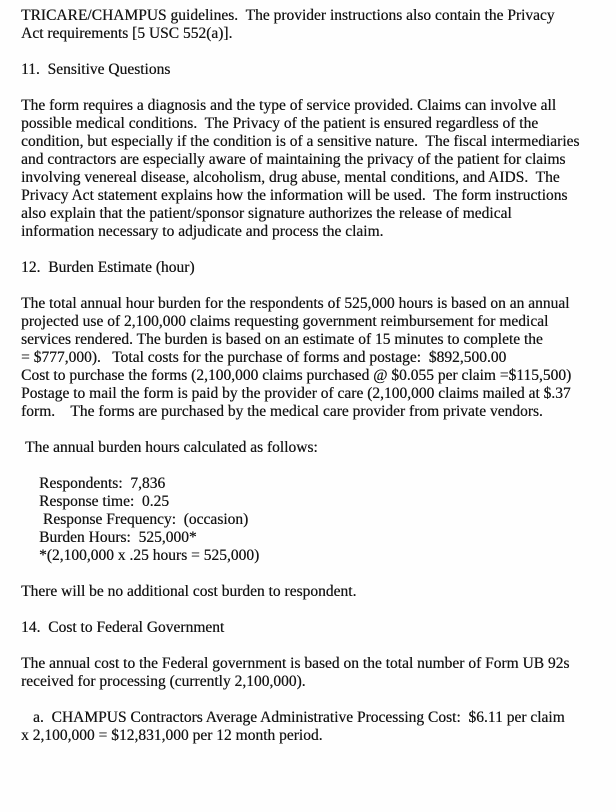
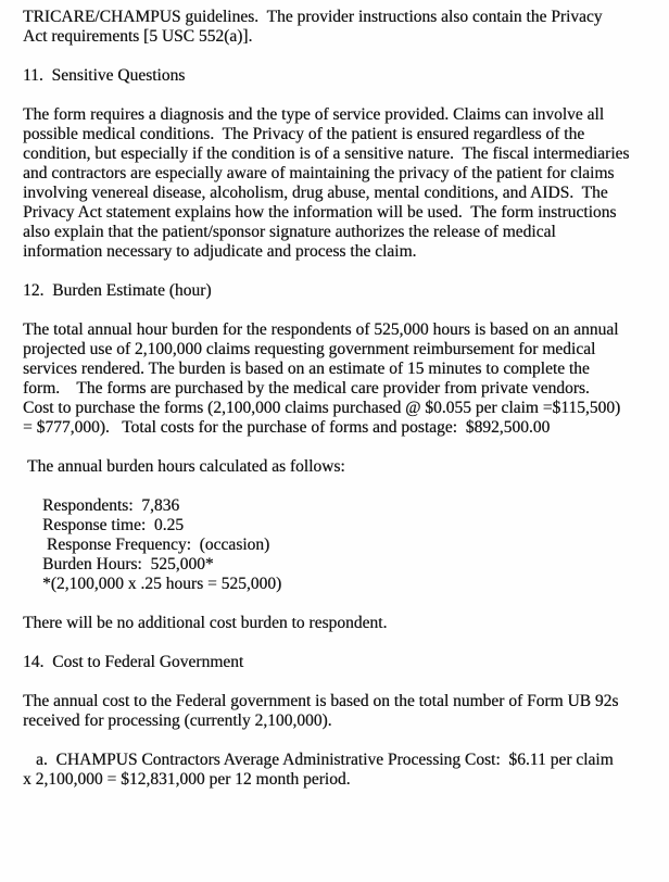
  TRICARE/CHAMPUS guidelines. The provider instructions also contain the Privacy
  Act requirements [5 USC 552(a)].
  11. Sensitive Questions
  The form requires a diagnosis and the type of service provided. Claims can involve all
  possible medical conditions. The Privacy of the patient is ensured regardless of the
  condition, but especially if the condition is of a sensitive nature. The fiscal intermediaries
  and contractors are especially aware of maintaining the privacy of the patient for claims
  involving venereal disease, alcoholism, drug abuse, mental conditions, and AIDS. The
  Privacy Act statement explains how the information will be used. The form instructions
  also explain that the patient/sponsor signature authorizes the release of medical
  information necessary to adjudicate and process the claim.
  12. Burden Estimate (hour)
  The total annual hour burden for the respondents of 525,000 hours is based on an annual
  projected use of 2,100,000 claims requesting government reimbursement for medical
  services rendered. The burden is based on an estimate of 15 minutes to complete the
- = $777,000). Total costs for the purchase of forms and postage: $892,500.00
+ form. The forms are purchased by the medical care provider from private vendors.
  Cost to purchase the forms (2,100,000 claims purchased @ $0.055 per claim =$115,500)
- Postage to mail the form is paid by the provider of care (2,100,000 claims mailed at $.37
- form. The forms are purchased by the medical care provider from private vendors.
+ = $777,000). Total costs for the purchase of forms and postage: $892,500.00
  The annual burden hours calculated as follows:
  Respondents: 7,836
  Response time: 0.25
  Response Frequency: (occasion)
  Burden Hours: 525,000*
  *(2,100,000 x .25 hours = 525,000)
  There will be no additional cost burden to respondent.
  14. Cost to Federal Government
  The annual cost to the Federal government is based on the total number of Form UB 92s
  received for processing (currently 2,100,000).
  a. CHAMPUS Contractors Average Administrative Processing Cost: $6.11 per claim
  x 2,100,000 = $12,831,000 per 12 month period.
